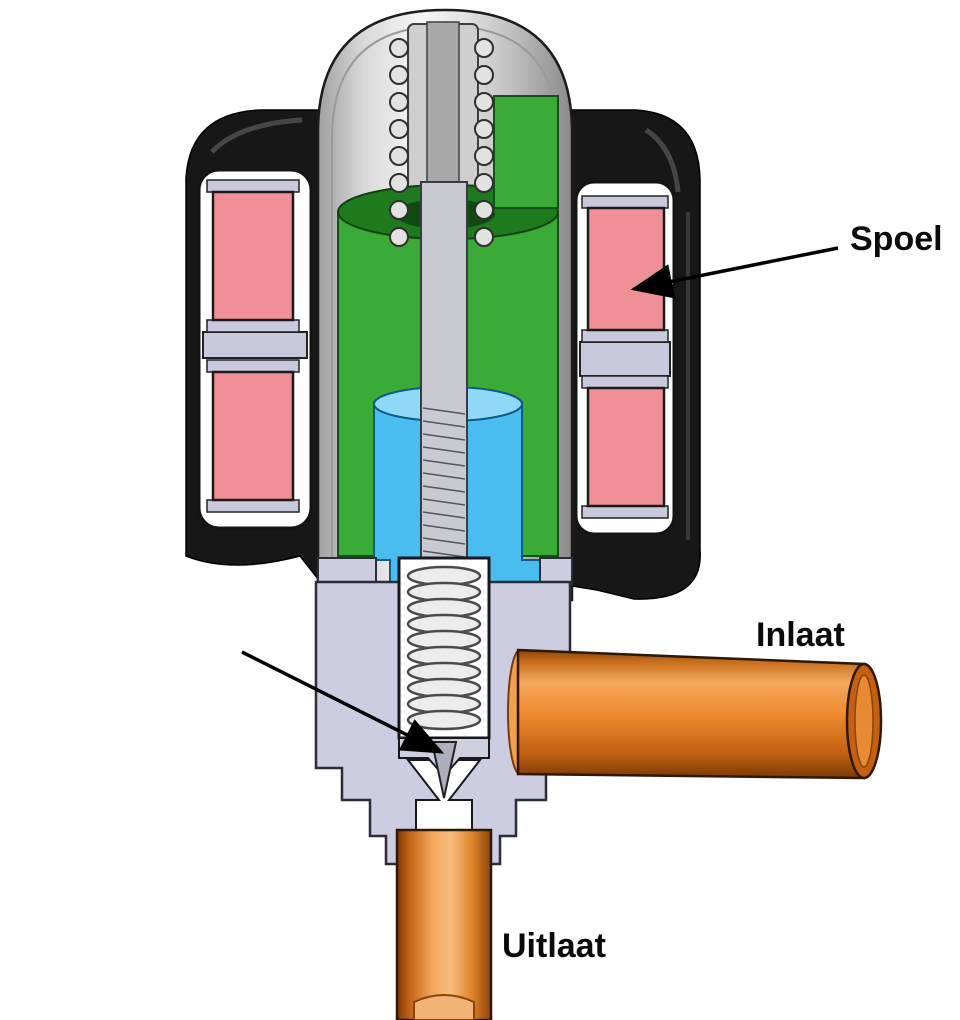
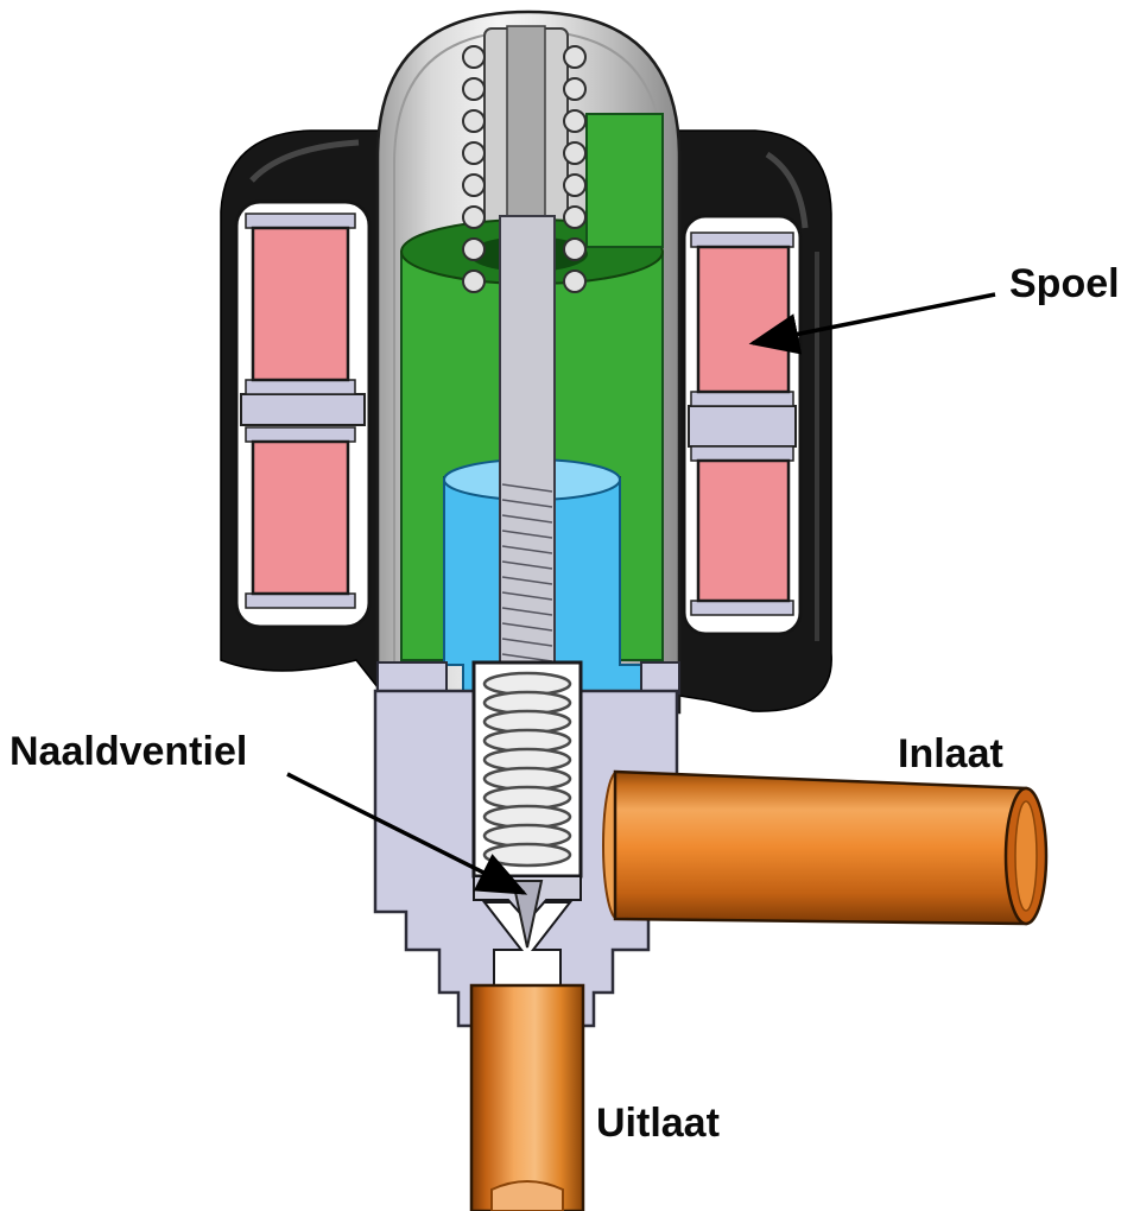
  Spoel
+ Naaldventiel
  Inlaat
  Uitlaat
